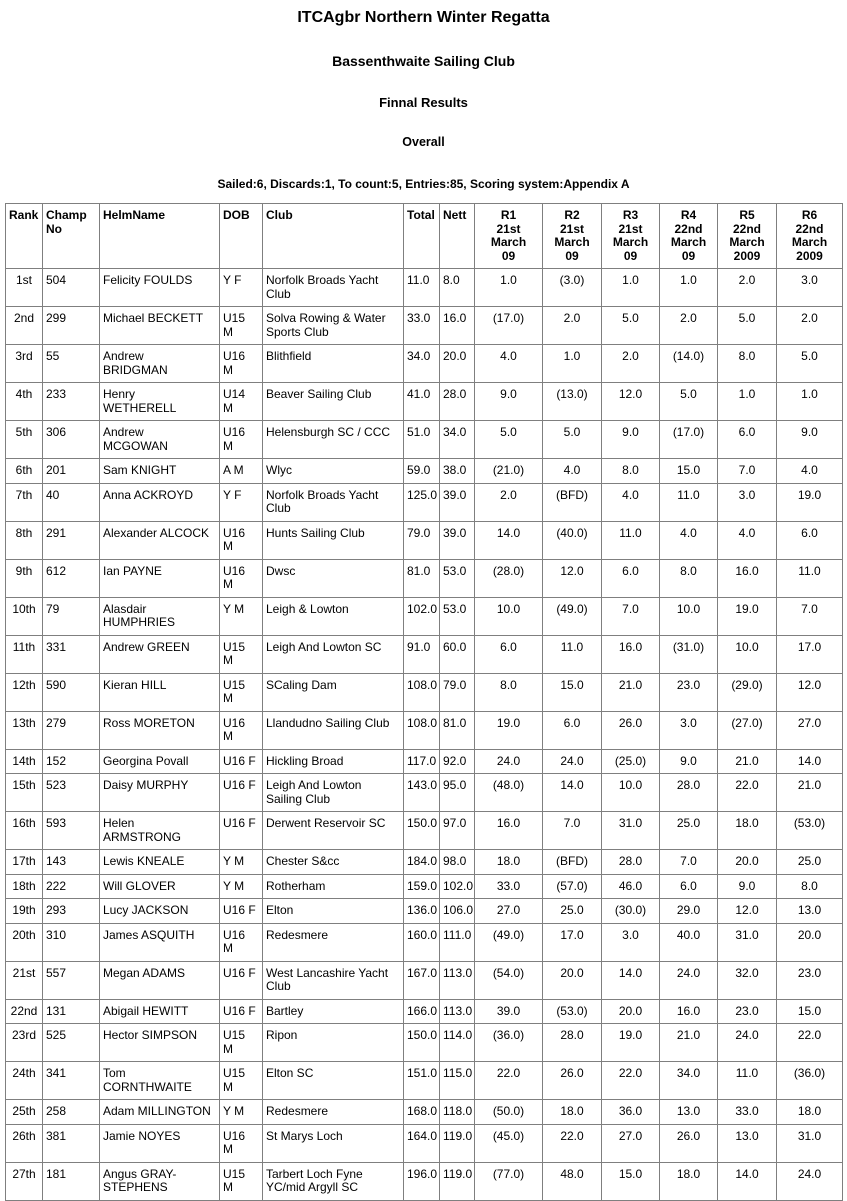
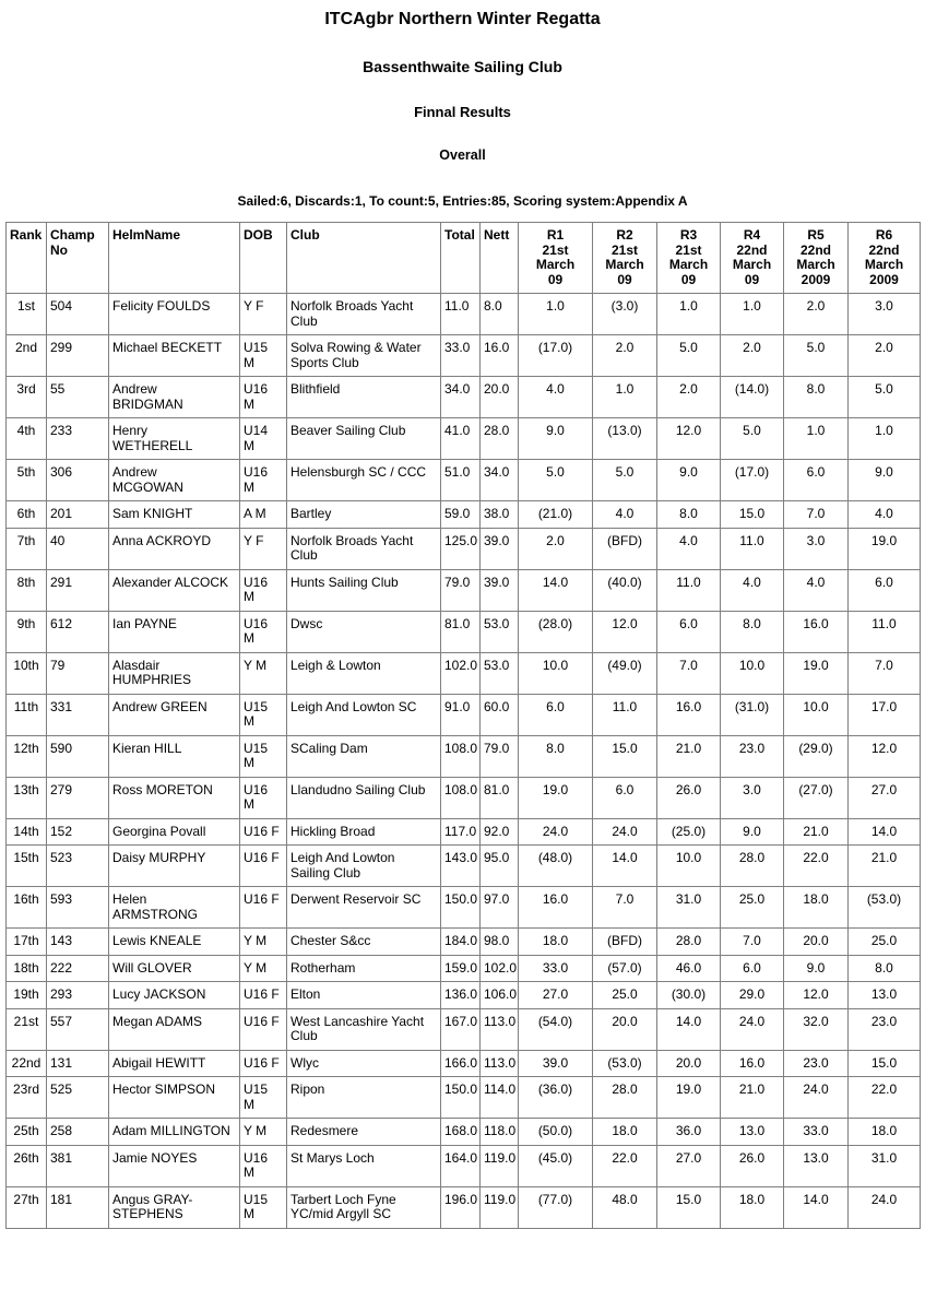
  ITCAgbr Northern Winter Regatta
  Bassenthwaite Sailing Club
  Finnal Results
  Overall
  Sailed:6, Discards:1, To count:5, Entries:85, Scoring system:Appendix A
  Rank	Champ No	HelmName	DOB	Club	Total	Nett	R1 21st March 09	R2 21st March 09	R3 21st March 09	R4 22nd March 09	R5 22nd March 2009	R6 22nd March 2009
  1st	504	Felicity FOULDS	Y F	Norfolk Broads Yacht Club	11.0	8.0	1.0	(3.0)	1.0	1.0	2.0	3.0
  2nd	299	Michael BECKETT	U15 M	Solva Rowing & Water Sports Club	33.0	16.0	(17.0)	2.0	5.0	2.0	5.0	2.0
  3rd	55	Andrew BRIDGMAN	U16 M	Blithfield	34.0	20.0	4.0	1.0	2.0	(14.0)	8.0	5.0
  4th	233	Henry WETHERELL	U14 M	Beaver Sailing Club	41.0	28.0	9.0	(13.0)	12.0	5.0	1.0	1.0
  5th	306	Andrew MCGOWAN	U16 M	Helensburgh SC / CCC	51.0	34.0	5.0	5.0	9.0	(17.0)	6.0	9.0
- 6th	201	Sam KNIGHT	A M	Wlyc	59.0	38.0	(21.0)	4.0	8.0	15.0	7.0	4.0
+ 6th	201	Sam KNIGHT	A M	Bartley	59.0	38.0	(21.0)	4.0	8.0	15.0	7.0	4.0
  7th	40	Anna ACKROYD	Y F	Norfolk Broads Yacht Club	125.0	39.0	2.0	(BFD)	4.0	11.0	3.0	19.0
  8th	291	Alexander ALCOCK	U16 M	Hunts Sailing Club	79.0	39.0	14.0	(40.0)	11.0	4.0	4.0	6.0
  9th	612	Ian PAYNE	U16 M	Dwsc	81.0	53.0	(28.0)	12.0	6.0	8.0	16.0	11.0
  10th	79	Alasdair HUMPHRIES	Y M	Leigh & Lowton	102.0	53.0	10.0	(49.0)	7.0	10.0	19.0	7.0
  11th	331	Andrew GREEN	U15 M	Leigh And Lowton SC	91.0	60.0	6.0	11.0	16.0	(31.0)	10.0	17.0
  12th	590	Kieran HILL	U15 M	SCaling Dam	108.0	79.0	8.0	15.0	21.0	23.0	(29.0)	12.0
  13th	279	Ross MORETON	U16 M	Llandudno Sailing Club	108.0	81.0	19.0	6.0	26.0	3.0	(27.0)	27.0
  14th	152	Georgina Povall	U16 F	Hickling Broad	117.0	92.0	24.0	24.0	(25.0)	9.0	21.0	14.0
  15th	523	Daisy MURPHY	U16 F	Leigh And Lowton Sailing Club	143.0	95.0	(48.0)	14.0	10.0	28.0	22.0	21.0
  16th	593	Helen ARMSTRONG	U16 F	Derwent Reservoir SC	150.0	97.0	16.0	7.0	31.0	25.0	18.0	(53.0)
  17th	143	Lewis KNEALE	Y M	Chester S&cc	184.0	98.0	18.0	(BFD)	28.0	7.0	20.0	25.0
  18th	222	Will GLOVER	Y M	Rotherham	159.0	102.0	33.0	(57.0)	46.0	6.0	9.0	8.0
  19th	293	Lucy JACKSON	U16 F	Elton	136.0	106.0	27.0	25.0	(30.0)	29.0	12.0	13.0
- 20th	310	James ASQUITH	U16 M	Redesmere	160.0	111.0	(49.0)	17.0	3.0	40.0	31.0	20.0
  21st	557	Megan ADAMS	U16 F	West Lancashire Yacht Club	167.0	113.0	(54.0)	20.0	14.0	24.0	32.0	23.0
- 22nd	131	Abigail HEWITT	U16 F	Bartley	166.0	113.0	39.0	(53.0)	20.0	16.0	23.0	15.0
+ 22nd	131	Abigail HEWITT	U16 F	Wlyc	166.0	113.0	39.0	(53.0)	20.0	16.0	23.0	15.0
  23rd	525	Hector SIMPSON	U15 M	Ripon	150.0	114.0	(36.0)	28.0	19.0	21.0	24.0	22.0
- 24th	341	Tom CORNTHWAITE	U15 M	Elton SC	151.0	115.0	22.0	26.0	22.0	34.0	11.0	(36.0)
  25th	258	Adam MILLINGTON	Y M	Redesmere	168.0	118.0	(50.0)	18.0	36.0	13.0	33.0	18.0
  26th	381	Jamie NOYES	U16 M	St Marys Loch	164.0	119.0	(45.0)	22.0	27.0	26.0	13.0	31.0
  27th	181	Angus GRAY- STEPHENS	U15 M	Tarbert Loch Fyne YC/mid Argyll SC	196.0	119.0	(77.0)	48.0	15.0	18.0	14.0	24.0
